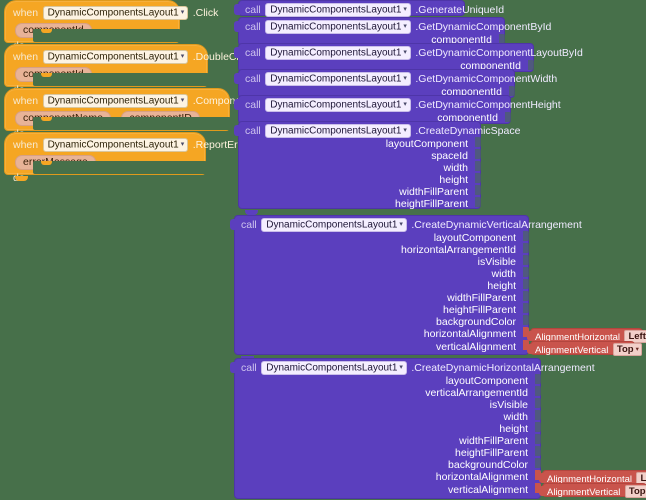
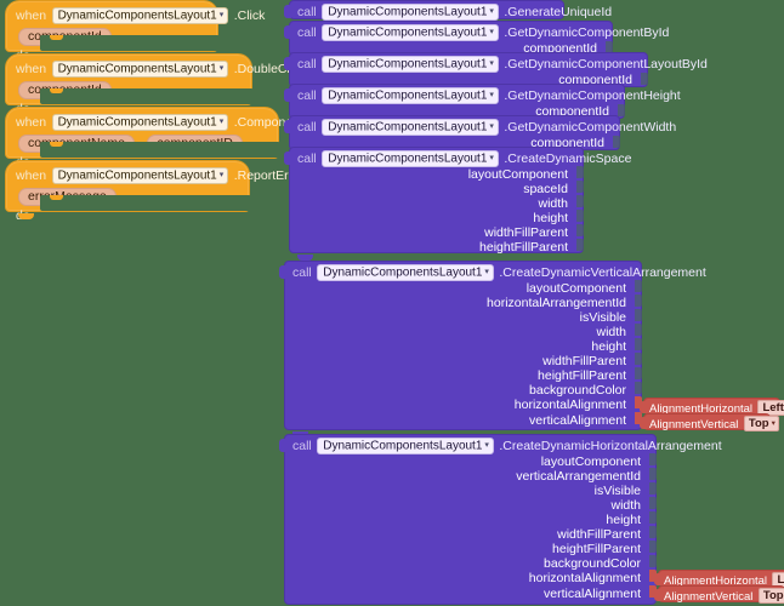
  when DynamicComponentsLayout1 .Click
  when DynamicComponentsLayout1 .DoubleC
  when DynamicComponentsLayout1 .Compon
  when DynamicComponentsLayout1 .ReportEr
  call DynamicComponentsLayout1 .GenerateUniqueId
  call DynamicComponentsLayout1 .GetDynamicComponentById
  componentId
  call DynamicComponentsLayout1 .GetDynamicComponentLayoutById
  componentId
- call DynamicComponentsLayout1 .GetDynamicComponentWidth
+ call DynamicComponentsLayout1 .GetDynamicComponentHeight
  componentId
- call DynamicComponentsLayout1 .GetDynamicComponentHeight
+ call DynamicComponentsLayout1 .GetDynamicComponentWidth
  componentId
  call DynamicComponentsLayout1 .CreateDynamicSpace
  layoutComponent
  spaceId
  width
  height
  widthFillParent
  heightFillParent
  call DynamicComponentsLayout1 .CreateDynamicVerticalArrangement
  layoutComponent
  horizontalArrangementId
  isVisible
  width
  height
  widthFillParent
  heightFillParent
  backgroundColor
  horizontalAlignment
  verticalAlignment
  AlignmentHorizontal Left
  AlignmentVertical Top
  call DynamicComponentsLayout1 .CreateDynamicHorizontalArrangement
  layoutComponent
  verticalArrangementId
  isVisible
  width
  height
  widthFillParent
  heightFillParent
  backgroundColor
  horizontalAlignment
  verticalAlignment
  AlignmentHorizontal L
  AlignmentVertical Top
